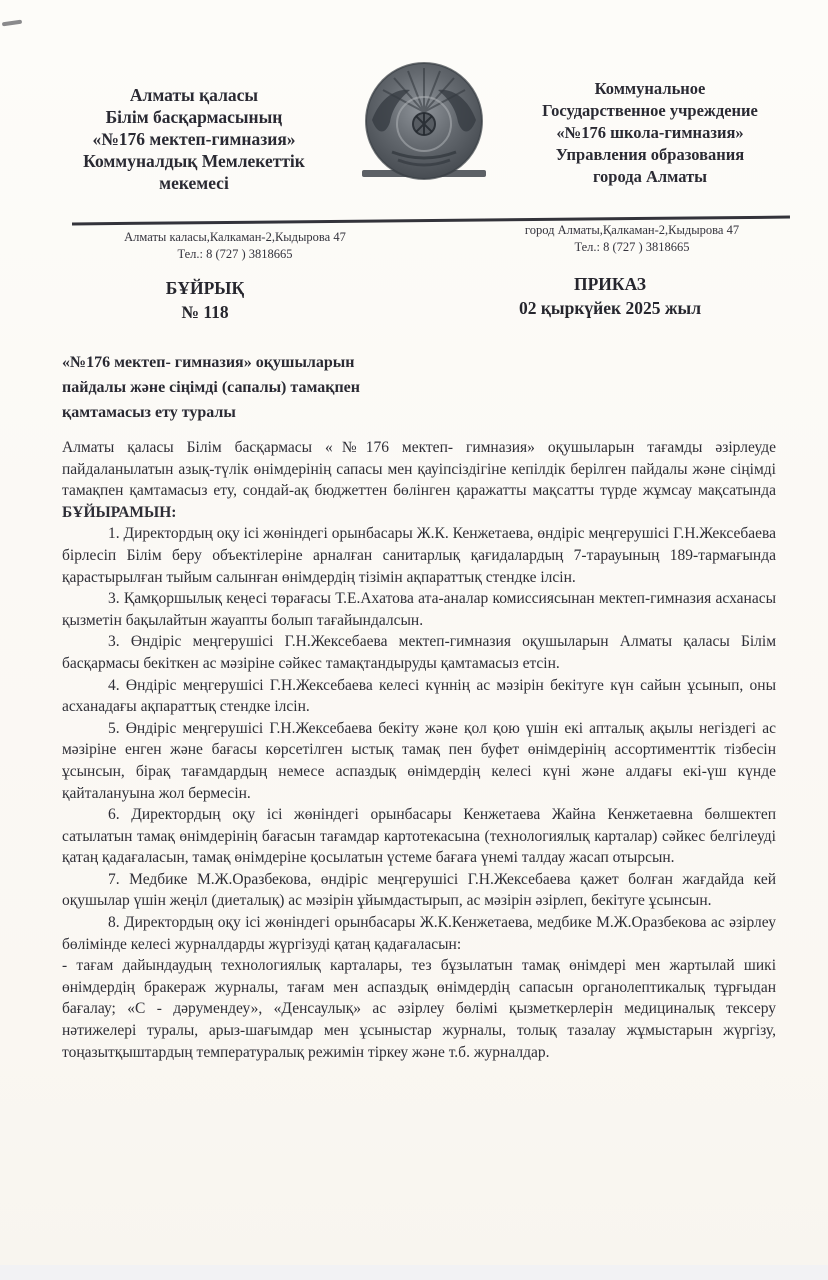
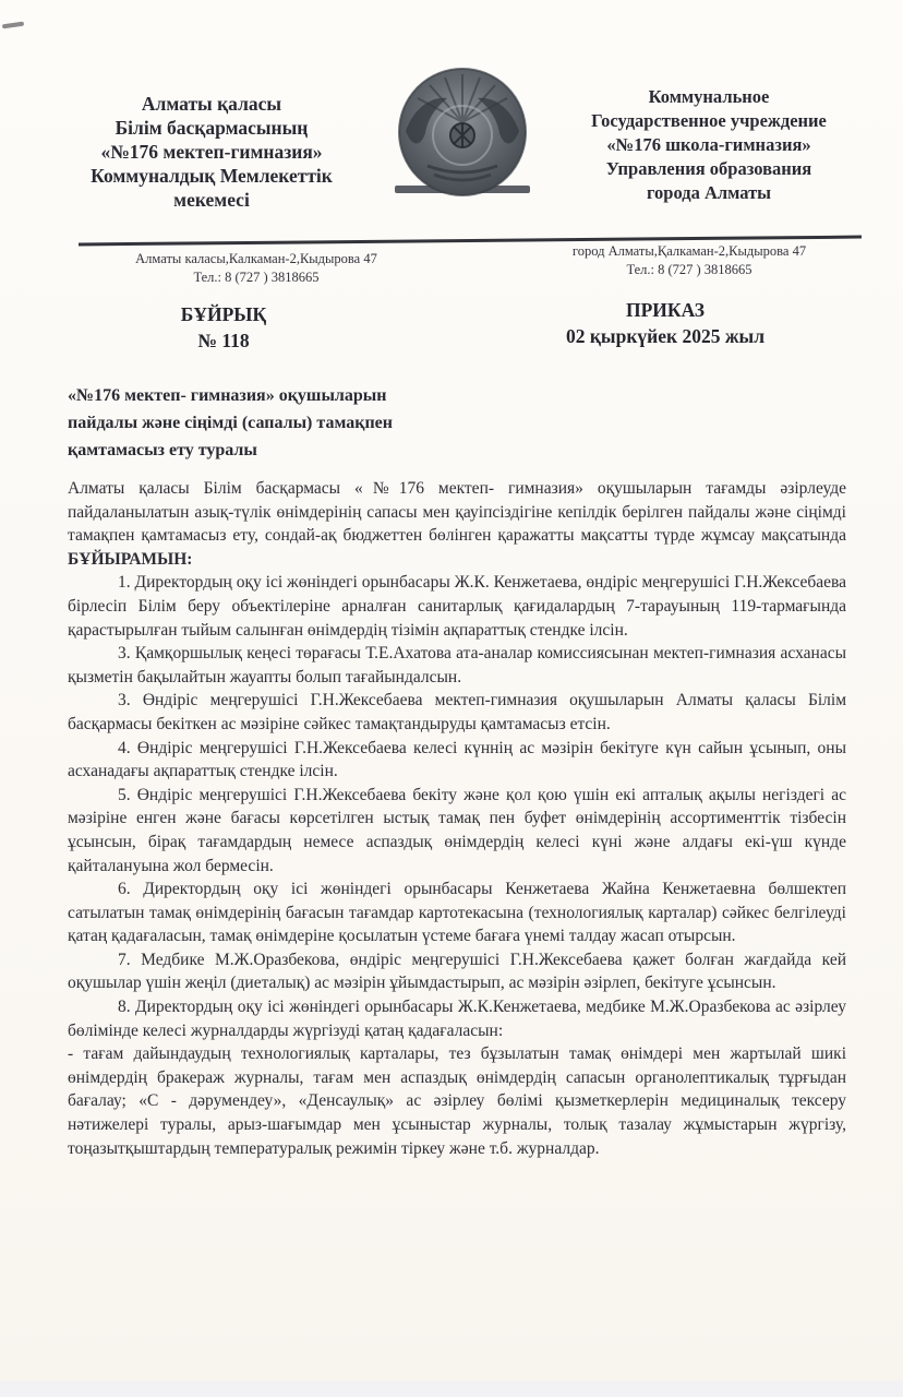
  Алматы қаласы
  Білім басқармасының
  «№176 мектеп-гимназия»
  Коммуналдық Мемлекеттік
  мекемесі
  Коммунальное
  Государственное учреждение
  «№176 школа-гимназия»
  Управления образования
  города Алматы
  Алматы каласы,Калкаман-2,Кыдырова 47
  Тел.: 8 (727 ) 3818665
  город Алматы,Қалкаман-2,Кыдырова 47
  Тел.: 8 (727 ) 3818665
  БҰЙРЫҚ
  № 118
  ПРИКАЗ
  02 қыркүйек 2025 жыл
  «№176 мектеп- гимназия» оқушыларын
  пайдалы және сіңімді (сапалы) тамақпен
  қамтамасыз ету туралы
  Алматы қаласы Білім басқармасы «№176 мектеп- гимназия» оқушыларын тағамды әзірлеуде пайдаланылатын азық-түлік өнімдерінің сапасы мен қауіпсіздігіне кепілдік берілген пайдалы және сіңімді тамақпен қамтамасыз ету, сондай-ақ бюджеттен бөлінген қаражатты мақсатты түрде жұмсау мақсатында БҰЙЫРАМЫН:
- 1. Директордың оқу ісі жөніндегі орынбасары Ж.К. Кенжетаева, өндіріс меңгерушісі Г.Н.Жексебаева бірлесіп Білім беру объектілеріне арналған санитарлық қағидалардың 7-тарауының 189-тармағында қарастырылған тыйым салынған өнімдердің тізімін ақпараттық стендке ілсін.
+ 1. Директордың оқу ісі жөніндегі орынбасары Ж.К. Кенжетаева, өндіріс меңгерушісі Г.Н.Жексебаева бірлесіп Білім беру объектілеріне арналған санитарлық қағидалардың 7-тарауының 119-тармағында қарастырылған тыйым салынған өнімдердің тізімін ақпараттық стендке ілсін.
  3. Қамқоршылық кеңесі төрағасы Т.Е.Ахатова ата-аналар комиссиясынан мектеп-гимназия асханасы қызметін бақылайтын жауапты болып тағайындалсын.
  3. Өндіріс меңгерушісі Г.Н.Жексебаева мектеп-гимназия оқушыларын Алматы қаласы Білім басқармасы бекіткен ас мәзіріне сәйкес тамақтандыруды қамтамасыз етсін.
  4. Өндіріс меңгерушісі Г.Н.Жексебаева келесі күннің ас мәзірін бекітуге күн сайын ұсынып, оны асханадағы ақпараттық стендке ілсін.
  5. Өндіріс меңгерушісі Г.Н.Жексебаева бекіту және қол қою үшін екі апталық ақылы негіздегі ас мәзіріне енген және бағасы көрсетілген ыстық тамақ пен буфет өнімдерінің ассортименттік тізбесін ұсынсын, бірақ тағамдардың немесе аспаздық өнімдердің келесі күні және алдағы екі-үш күнде қайталануына жол бермесін.
  6. Директордың оқу ісі жөніндегі орынбасары Кенжетаева Жайна Кенжетаевна бөлшектеп сатылатын тамақ өнімдерінің бағасын тағамдар картотекасына (технологиялық карталар) сәйкес белгілеуді қатаң қадағаласын, тамақ өнімдеріне қосылатын үстеме бағаға үнемі талдау жасап отырсын.
  7. Медбике М.Ж.Оразбекова, өндіріс меңгерушісі Г.Н.Жексебаева қажет болған жағдайда кей оқушылар үшін жеңіл (диеталық) ас мәзірін ұйымдастырып, ас мәзірін әзірлеп, бекітуге ұсынсын.
  8. Директордың оқу ісі жөніндегі орынбасары Ж.К.Кенжетаева, медбике М.Ж.Оразбекова ас әзірлеу бөлімінде келесі журналдарды жүргізуді қатаң қадағаласын:
  - тағам дайындаудың технологиялық карталары, тез бұзылатын тамақ өнімдері мен жартылай шикі өнімдердің бракераж журналы, тағам мен аспаздық өнімдердің сапасын органолептикалық тұрғыдан бағалау; «С - дәрумендеу», «Денсаулық» ас әзірлеу бөлімі қызметкерлерін медициналық тексеру нәтижелері туралы, арыз-шағымдар мен ұсыныстар журналы, толық тазалау жұмыстарын жүргізу, тоңазытқыштардың температуралық режимін тіркеу және т.б. журналдар.
